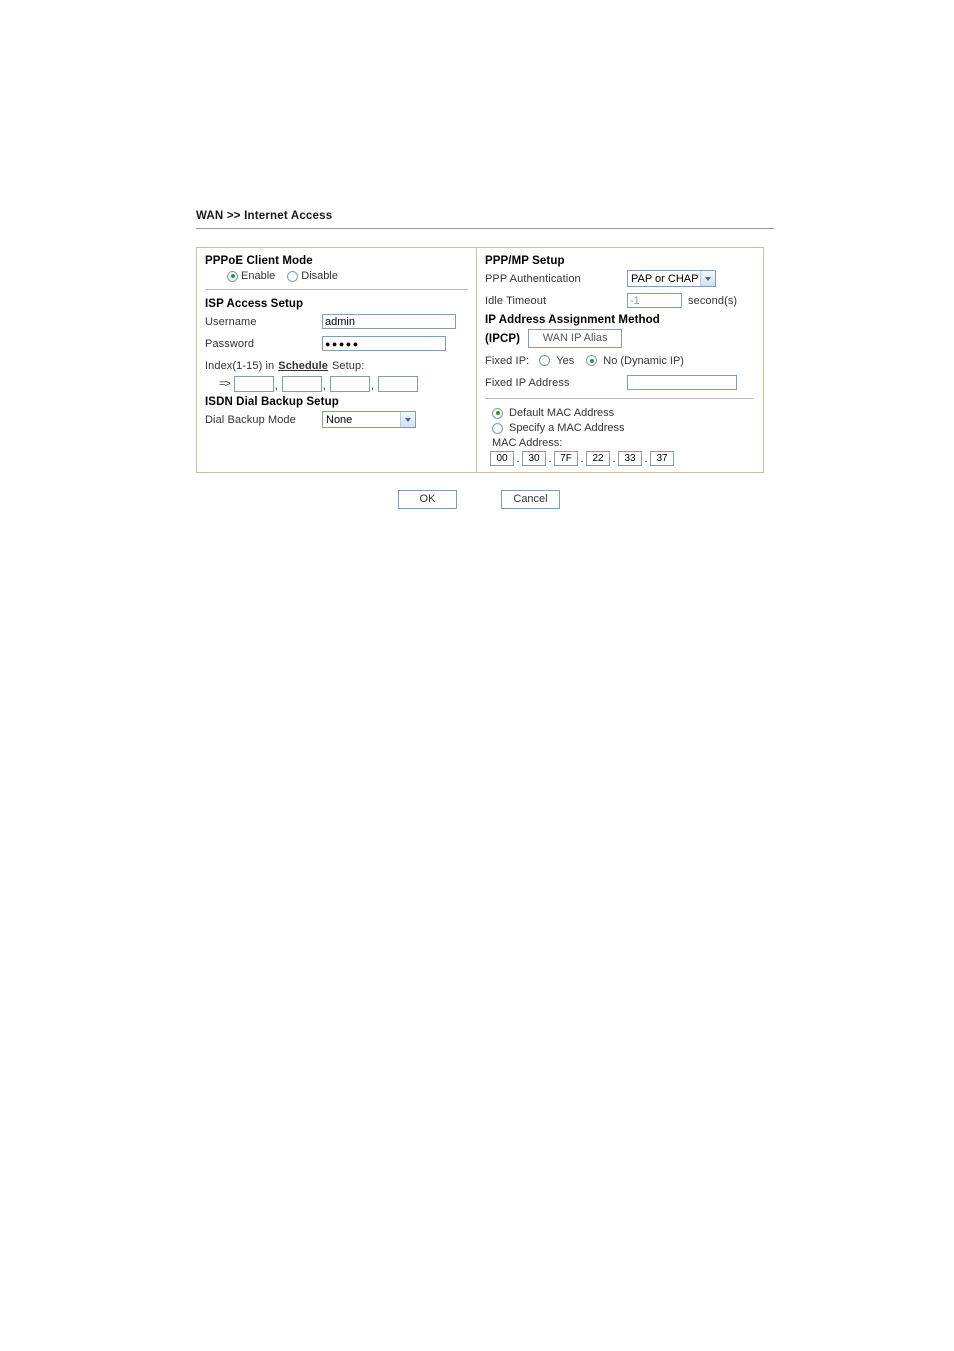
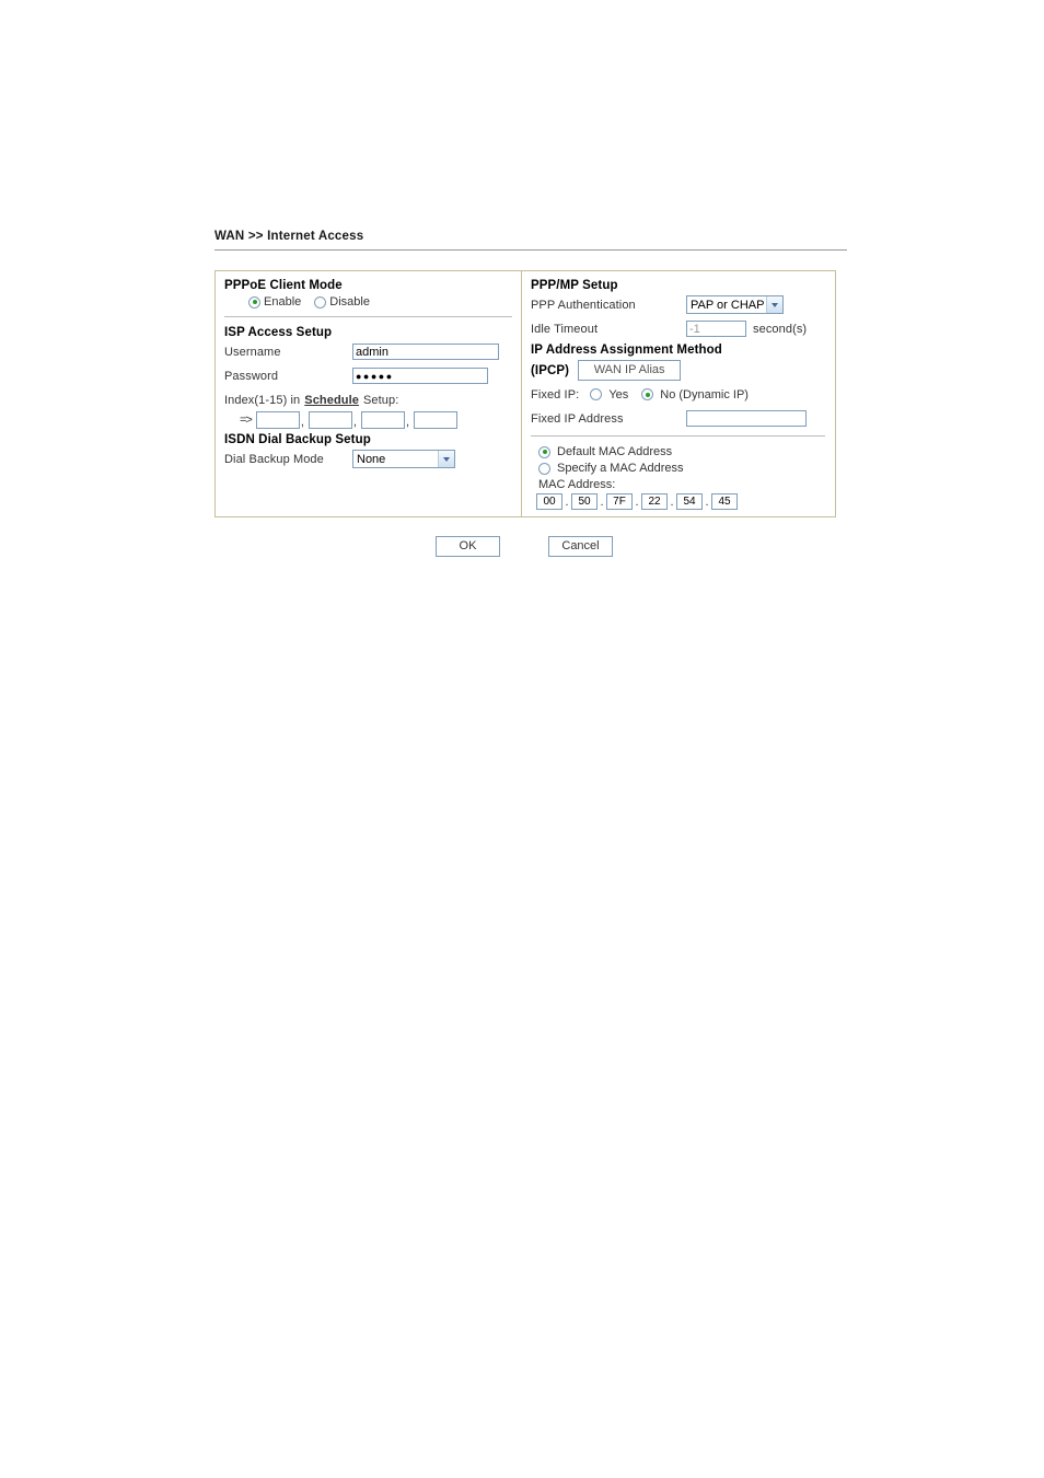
  WAN >> Internet Access
  PPPoE Client Mode
  Enable
  Disable
  ISP Access Setup
  Username
  admin
  Password
  ●●●●●
  Index(1-15) in
  Schedule
  Setup:
  =>
  ,
  ,
  ,
  ISDN Dial Backup Setup
  Dial Backup Mode
  None
  PPP/MP Setup
  PPP Authentication
  PAP or CHAP
  Idle Timeout
  -1
  second(s)
  IP Address Assignment Method
  (IPCP)
  WAN IP Alias
  Fixed IP:
  Yes
  No (Dynamic IP)
  Fixed IP Address
  Default MAC Address
  Specify a MAC Address
  MAC Address:
  00
  .
- 30
+ 50
  .
  7F
  .
  22
  .
- 33
+ 54
  .
- 37
+ 45
  OK
  Cancel
